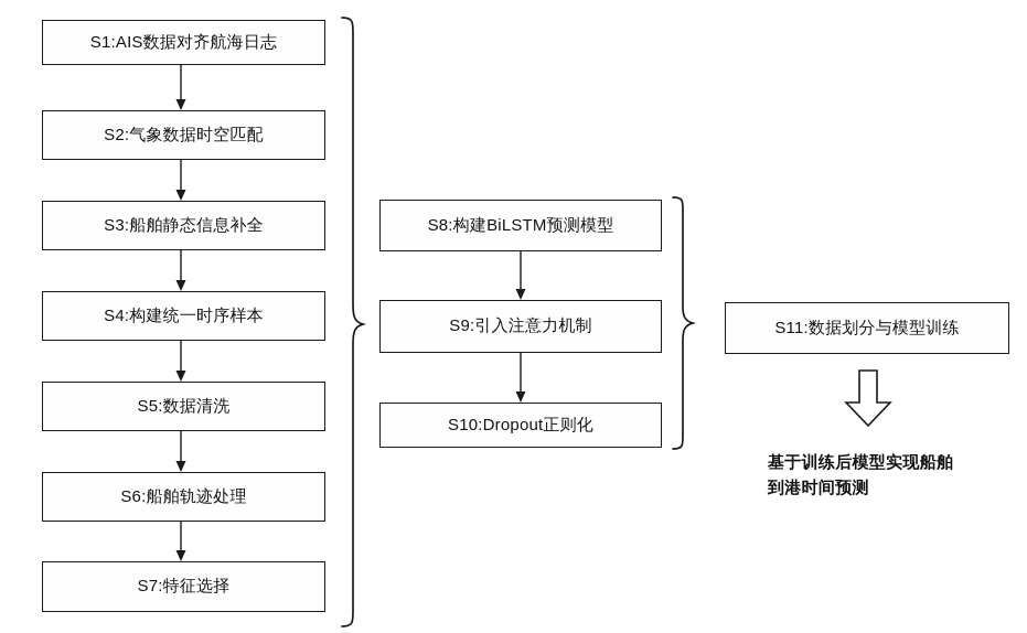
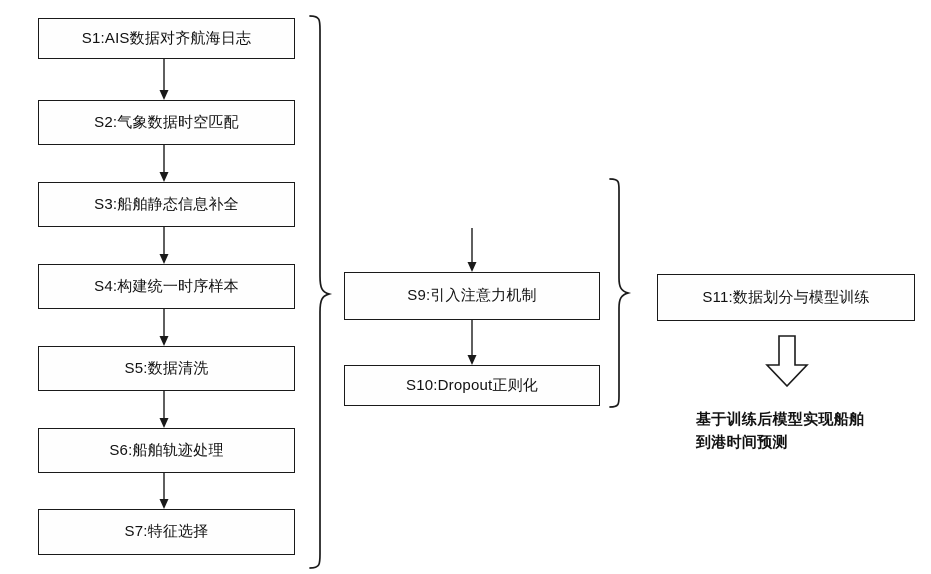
  S1:AIS数据对齐航海日志
  S2:气象数据时空匹配
  S3:船舶静态信息补全
  S4:构建统一时序样本
  S5:数据清洗
  S6:船舶轨迹处理
  S7:特征选择
- S8:构建BiLSTM预测模型
  S9:引入注意力机制
  S10:Dropout正则化
  S11:数据划分与模型训练
  基于训练后模型实现船舶
  到港时间预测
